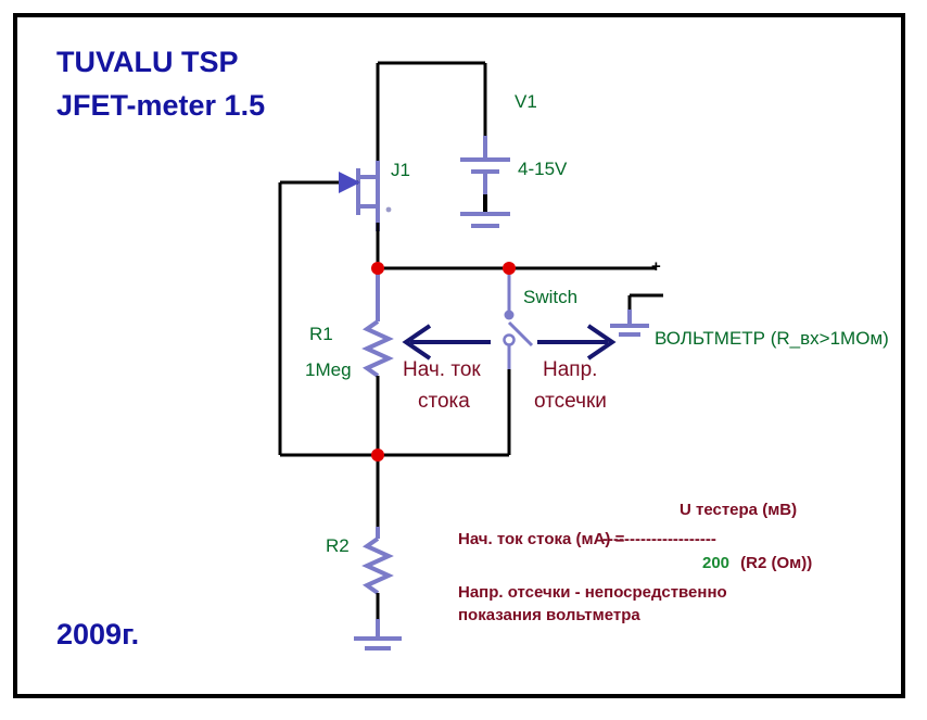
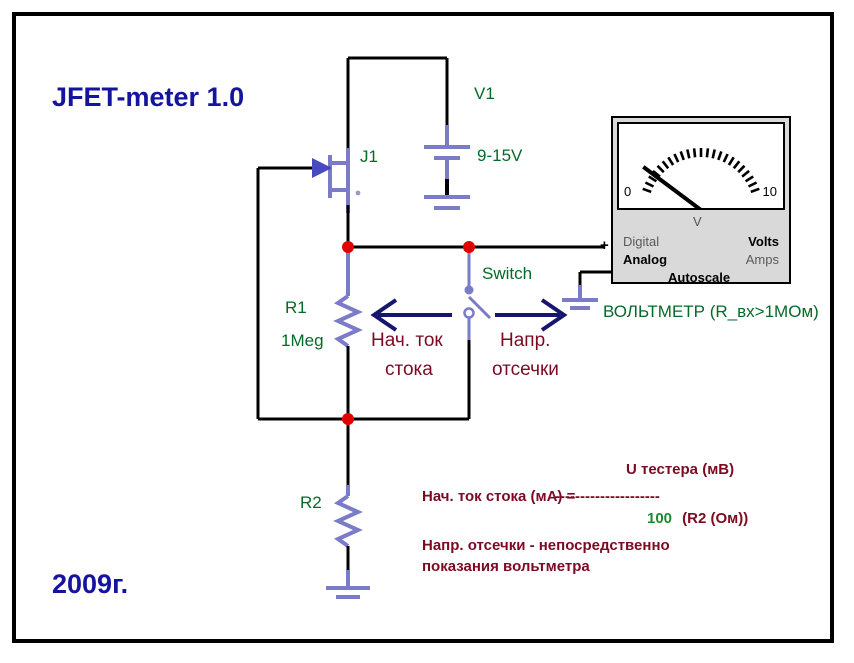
- TUVALU TSP
- JFET-meter 1.5
+ JFET-meter 1.0
  2009г.
  J1
  V1
- 4-15V
+ 9-15V
  R1
  1Meg
  R2
  Switch
  ВОЛЬТМЕТР (R_вх>1МОм)
  Нач. ток
  стока
  Напр.
  отсечки
  Нач. ток стока (мА) =
  U тестера (мВ)
  ---------------------
- 200
+ 100
  (R2 (Ом))
  Напр. отсечки - непосредственно
  показания вольтметра
  +
+ 0
+ 10
+ V
+ Digital
+ Analog
+ Volts
+ Amps
+ Autoscale
